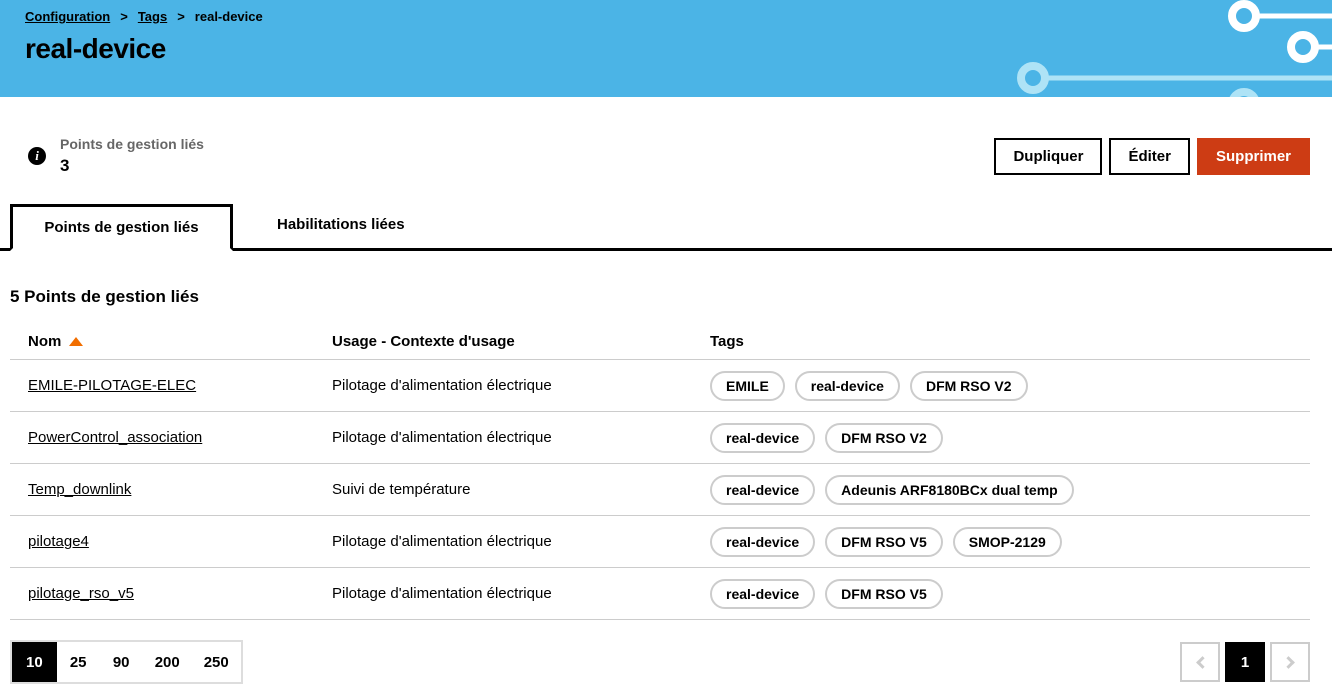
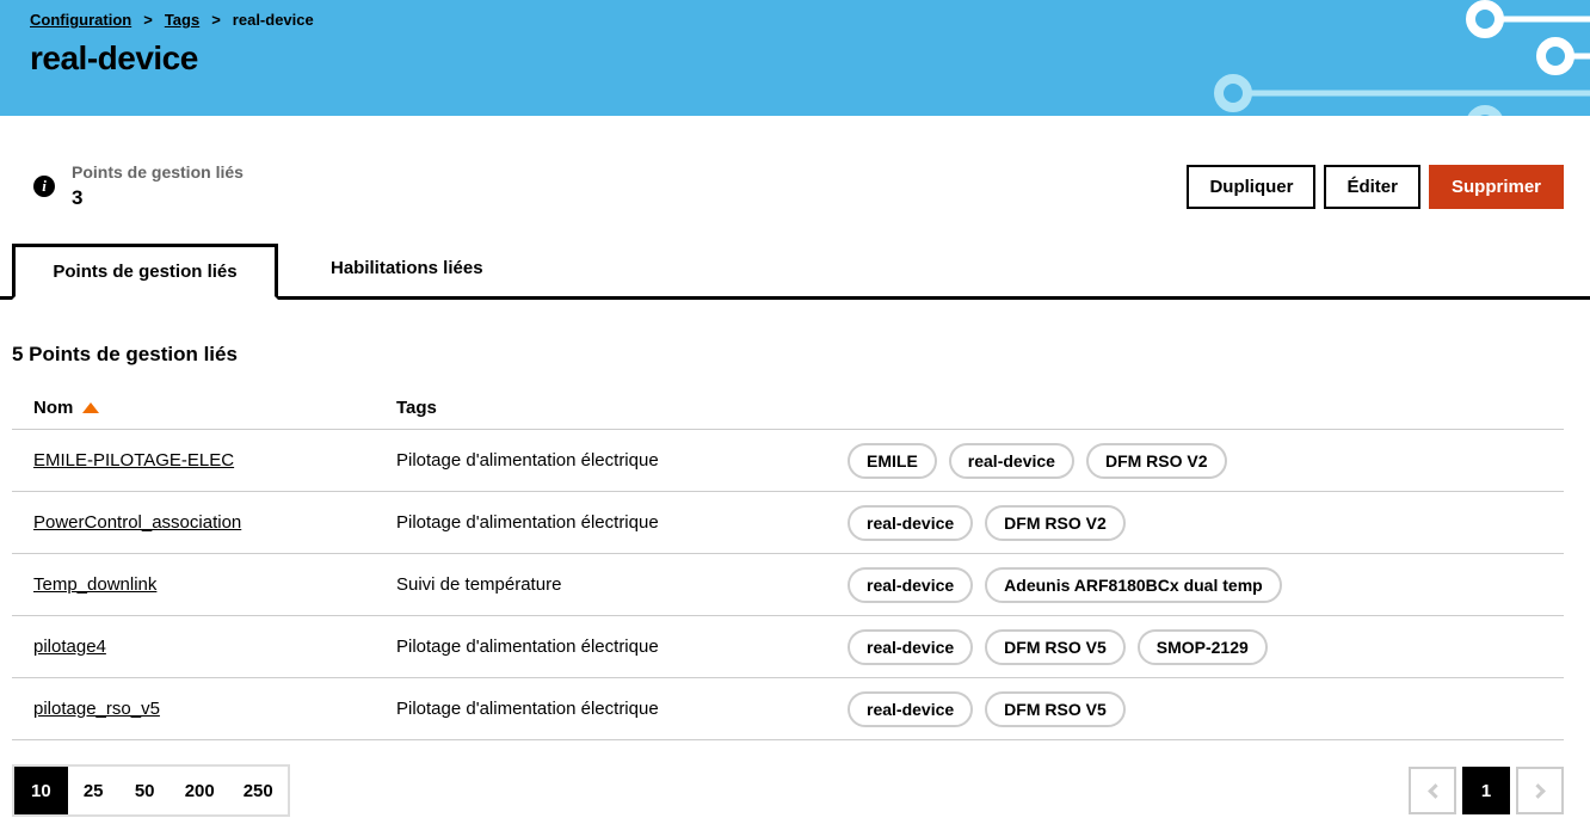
  Configuration
  >
  Tags
  >
  real-device
  real-device
  i
  Points de gestion liés
  3
  Dupliquer
  Éditer
  Supprimer
  Points de gestion liés
  Habilitations liées
  5 Points de gestion liés
  Nom
- Usage - Contexte d'usage
  Tags
  EMILE-PILOTAGE-ELEC
  Pilotage d'alimentation électrique
  EMILE
  real-device
  DFM RSO V2
  PowerControl_association
  Pilotage d'alimentation électrique
  real-device
  DFM RSO V2
  Temp_downlink
  Suivi de température
  real-device
  Adeunis ARF8180BCx dual temp
  pilotage4
  Pilotage d'alimentation électrique
  real-device
  DFM RSO V5
  SMOP-2129
  pilotage_rso_v5
  Pilotage d'alimentation électrique
  real-device
  DFM RSO V5
  10
  25
- 90
+ 50
  200
  250
  1
